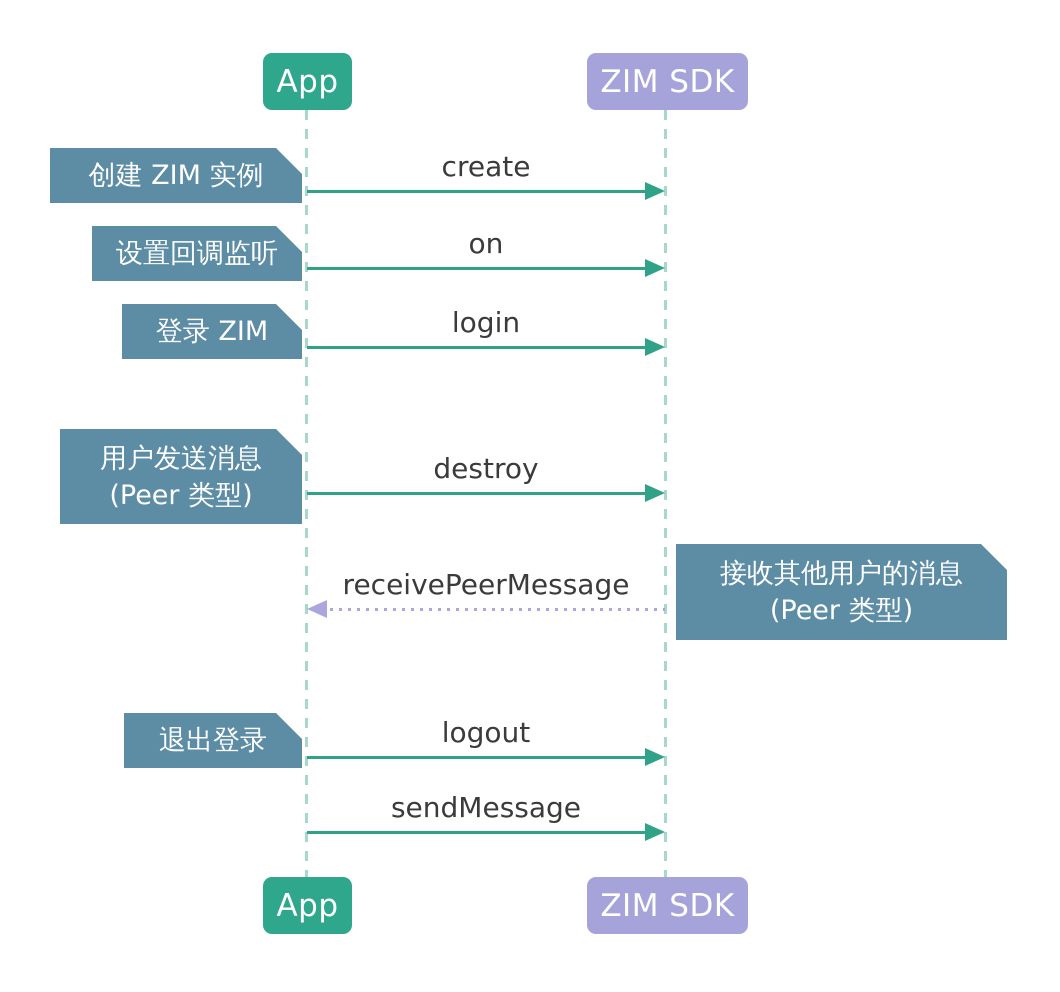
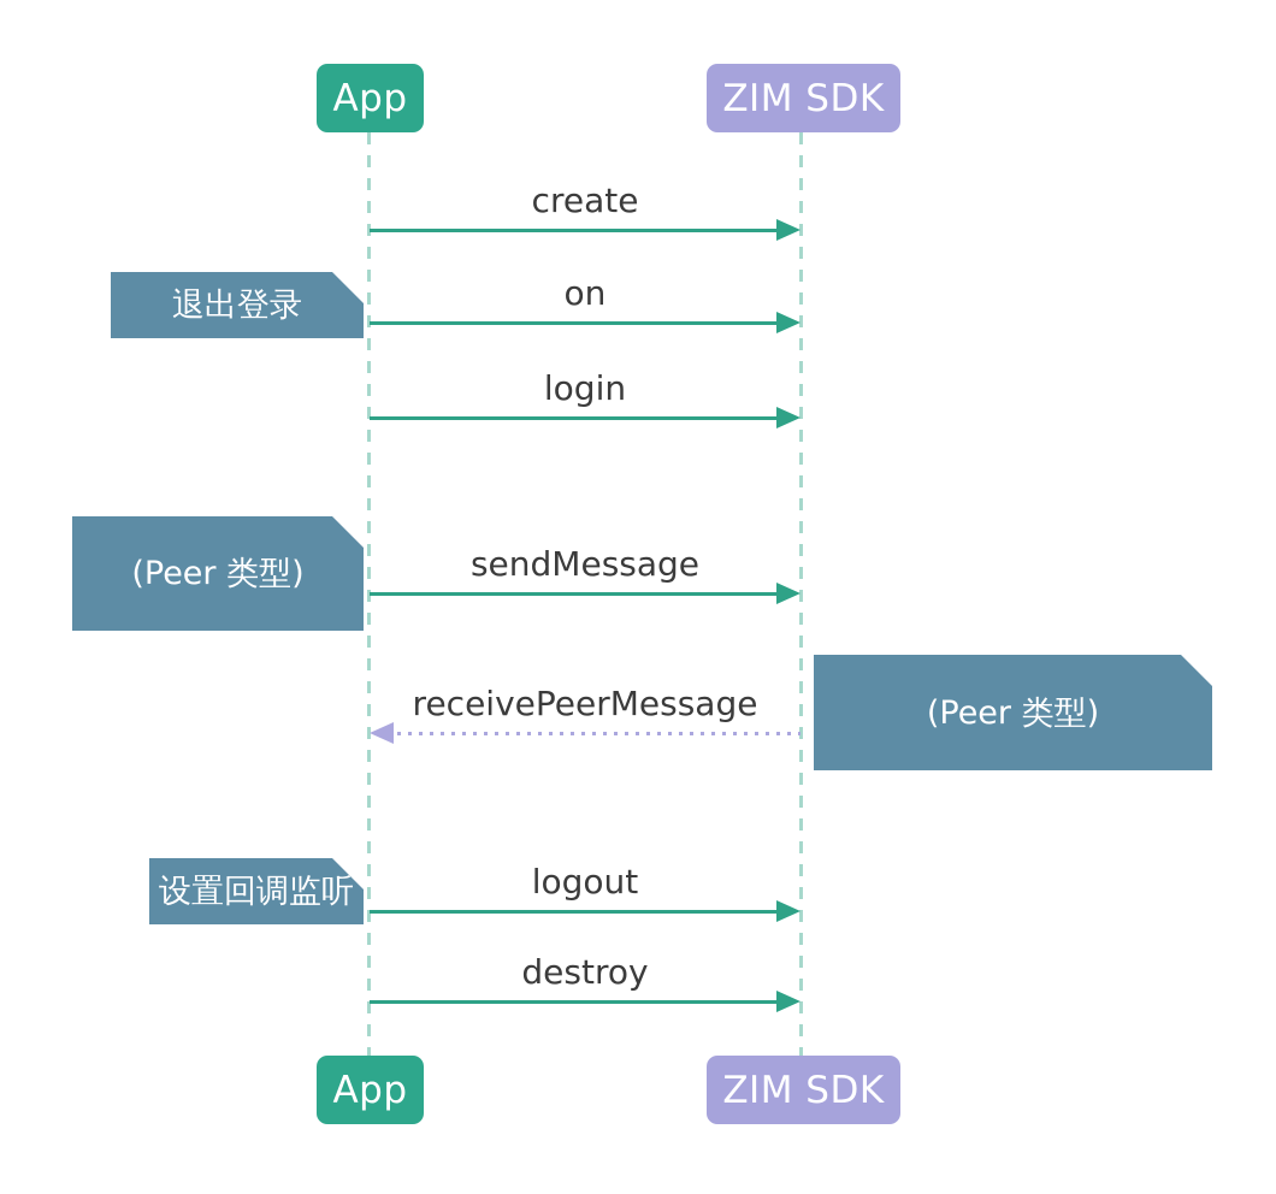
  App
  ZIM SDK
- 创建 ZIM 实例
- 设置回调监听
+ 退出登录
- 登录 ZIM
- 用户发送消息
  (Peer 类型)
- 接收其他用户的消息
  (Peer 类型)
- 退出登录
+ 设置回调监听
  create
  on
  login
- destroy
+ sendMessage
  receivePeerMessage
  logout
- sendMessage
+ destroy
  App
  ZIM SDK
